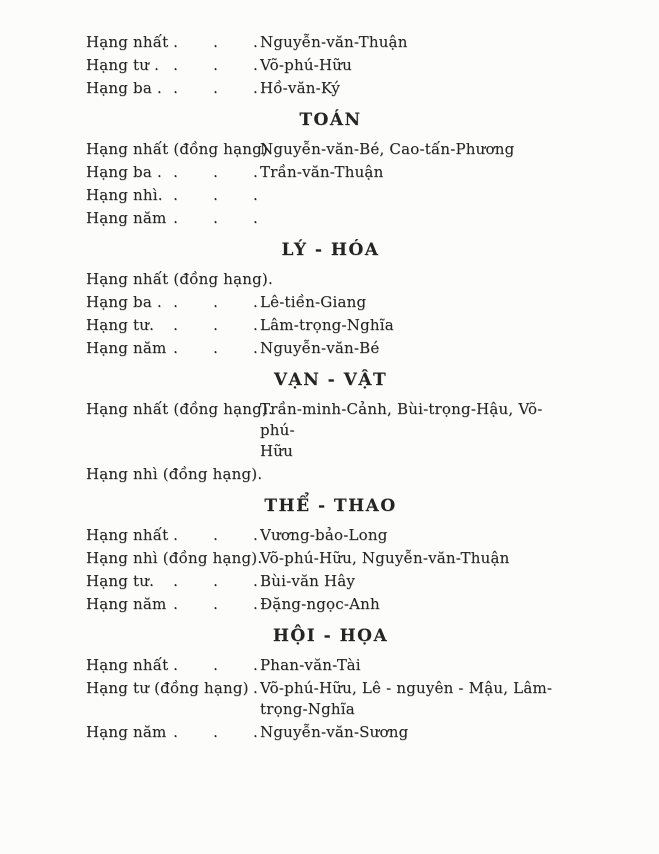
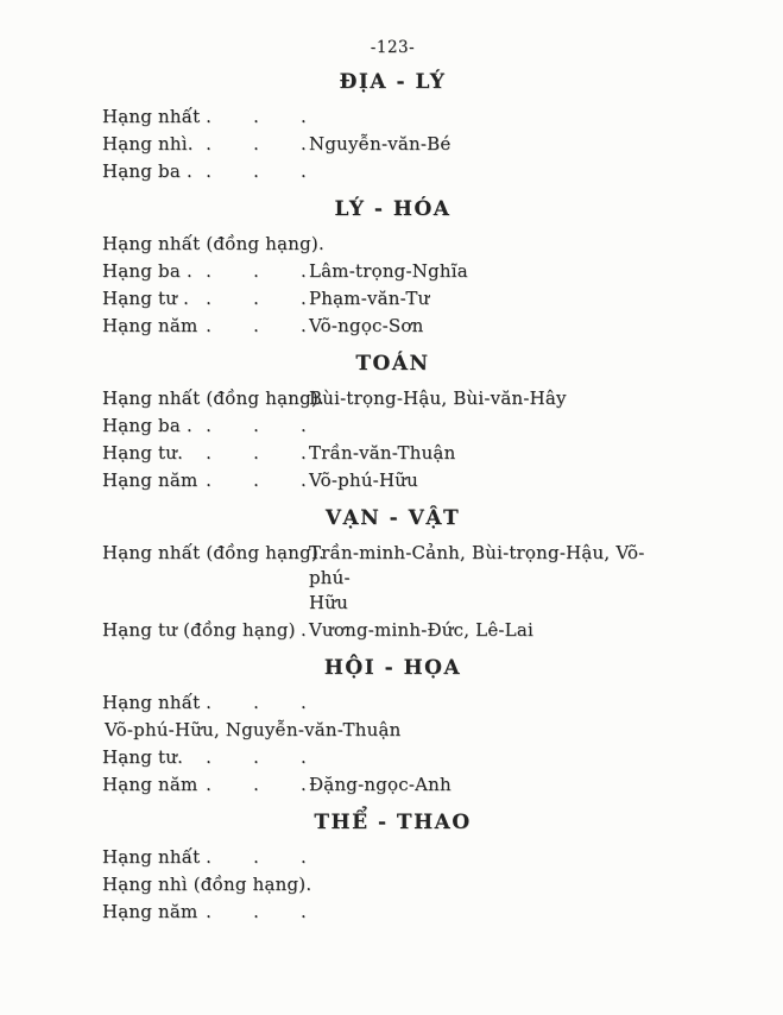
+ -123-
+ ĐỊA - LÝ
  Hạng nhất
  . . .
- Nguyễn-văn-Thuận
- Hạng tư .
+ Hạng nhì.
  . . .
- Võ-phú-Hữu
+ Nguyễn-văn-Bé
  Hạng ba .
  . . .
- Hồ-văn-Ký
- TOÁN
+ LÝ - HÓA
  Hạng nhất (đồng hạng).
- Nguyễn-văn-Bé, Cao-tấn-Phương
  Hạng ba .
  . . .
- Trần-văn-Thuận
+ Lâm-trọng-Nghĩa
- Hạng nhì.
+ Hạng tư .
  . . .
+ Phạm-văn-Tư
  Hạng năm
  . . .
+ Võ-ngọc-Sơn
- LÝ - HÓA
+ TOÁN
  Hạng nhất (đồng hạng).
+ Bùi-trọng-Hậu, Bùi-văn-Hây
  Hạng ba .
  . . .
- Lê-tiền-Giang
  Hạng tư.
  . . .
- Lâm-trọng-Nghĩa
+ Trần-văn-Thuận
  Hạng năm
  . . .
- Nguyễn-văn-Bé
+ Võ-phú-Hữu
  VẠN - VẬT
  Hạng nhất (đồng hạng).
  Trần-minh-Cảnh, Bùi-trọng-Hậu, Võ-phú-
  Hữu
- Hạng nhì (đồng hạng)
+ Hạng tư (đồng hạng)
  .
+ Vương-minh-Đức, Lê-Lai
- THỂ - THAO
+ HỘI - HỌA
  Hạng nhất
  . . .
- Vương-bảo-Long
- Hạng nhì (đồng hạng).
  Võ-phú-Hữu, Nguyễn-văn-Thuận
  Hạng tư.
  . . .
- Bùi-văn Hây
  Hạng năm
  . . .
  Đặng-ngọc-Anh
- HỘI - HỌA
+ THỂ - THAO
  Hạng nhất
  . . .
- Phan-văn-Tài
- Hạng tư (đồng hạng)
+ Hạng nhì (đồng hạng)
  .
- Võ-phú-Hữu, Lê - nguyên - Mậu, Lâm-
- trọng-Nghĩa
  Hạng năm
  . . .
- Nguyễn-văn-Sương
